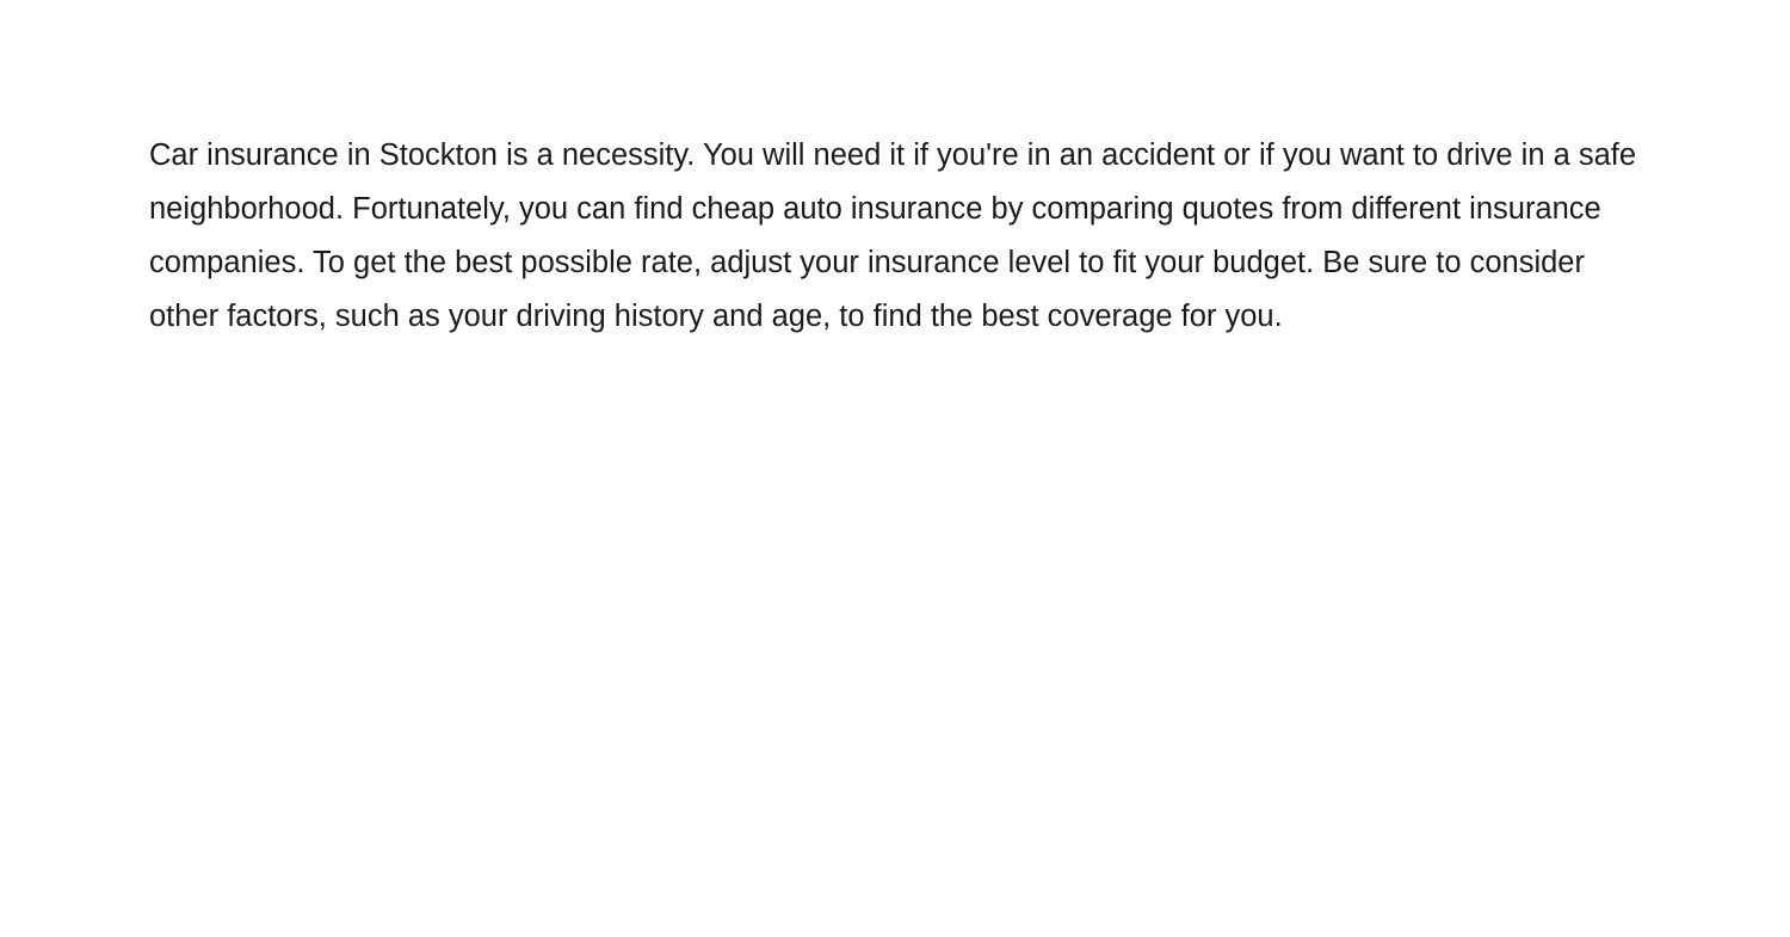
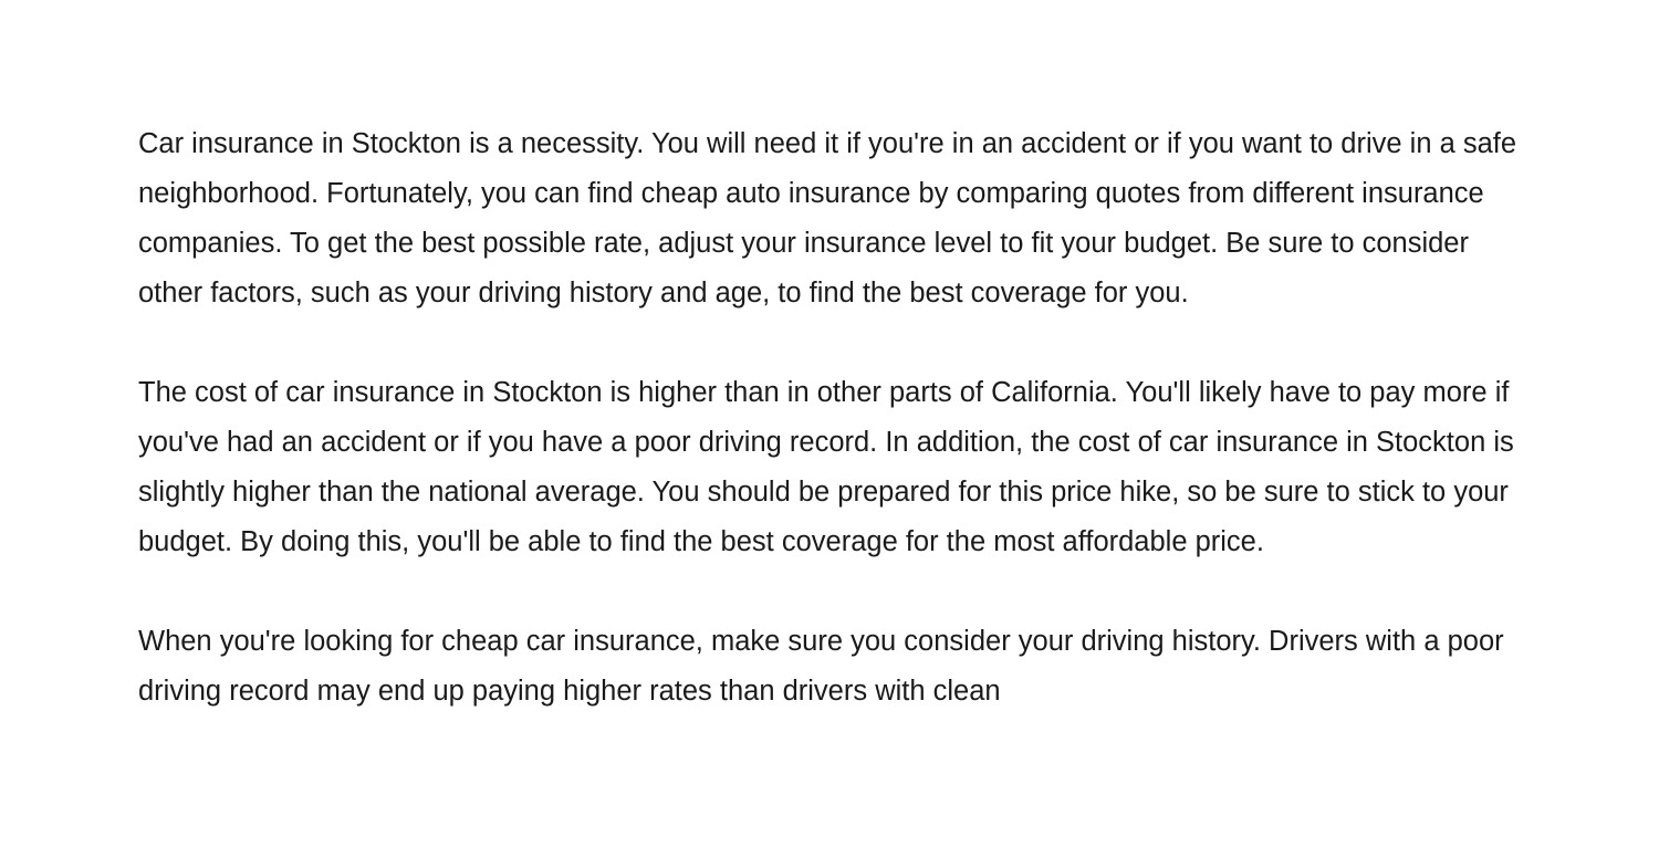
  Car insurance in Stockton is a necessity. You will need it if you're in an accident or if you want to drive in a safe neighborhood. Fortunately, you can find cheap auto insurance by comparing quotes from different insurance companies. To get the best possible rate, adjust your insurance level to fit your budget. Be sure to consider other factors, such as your driving history and age, to find the best coverage for you.
+ The cost of car insurance in Stockton is higher than in other parts of California. You'll likely have to pay more if you've had an accident or if you have a poor driving record. In addition, the cost of car insurance in Stockton is slightly higher than the national average. You should be prepared for this price hike, so be sure to stick to your budget. By doing this, you'll be able to find the best coverage for the most affordable price.
+ When you're looking for cheap car insurance, make sure you consider your driving history. Drivers with a poor driving record may end up paying higher rates than drivers with clean
